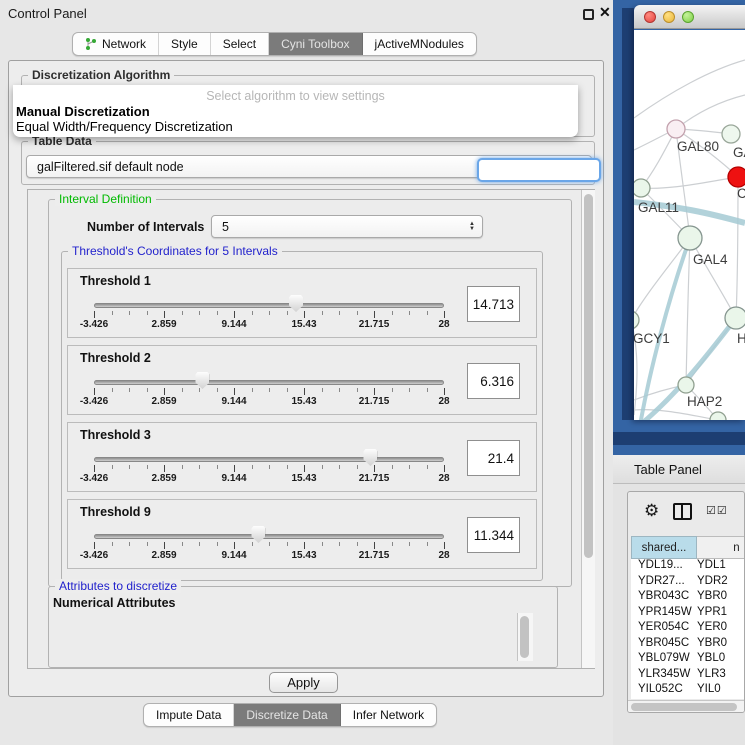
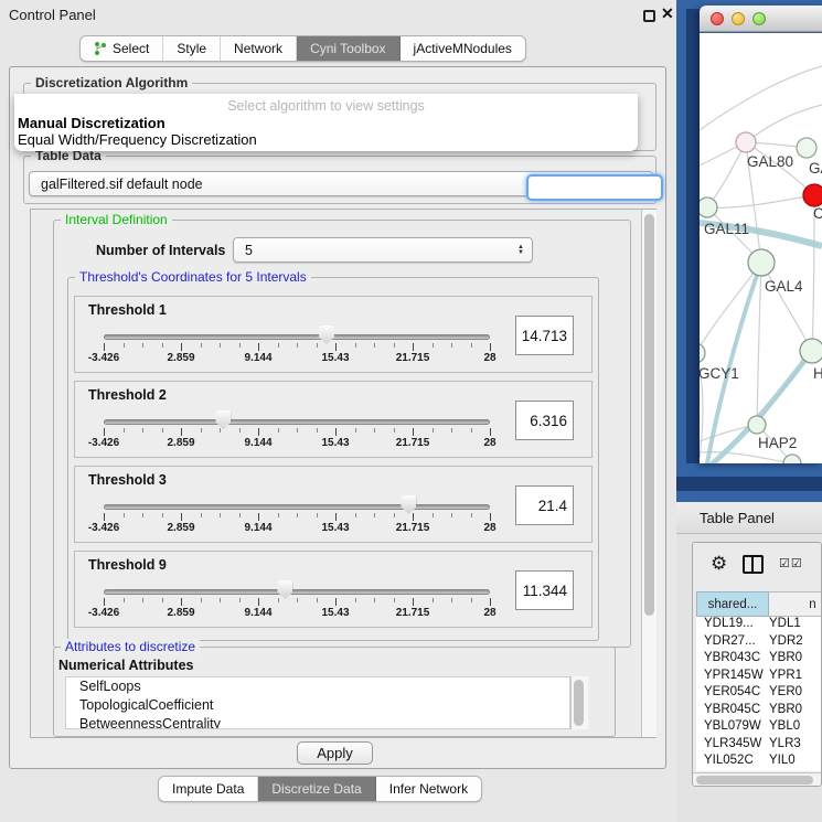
  Control Panel
  ✕
- Network
+ Select
  Style
- Select
+ Network
  Cyni Toolbox
  jActiveMNodules
  Discretization Algorithm
  Table Data
  galFiltered.sif default node
  Interval Definition
  Number of Intervals
  5
  Threshold's Coordinates for 5 Intervals
  Threshold 1
  -3.426
  2.859
  9.144
  15.43
  21.715
  28
  14.713
  Threshold 2
  -3.426
  2.859
  9.144
  15.43
  21.715
  28
  6.316
  Threshold 3
  -3.426
  2.859
  9.144
  15.43
  21.715
  28
  21.4
  Threshold 9
  -3.426
  2.859
  9.144
  15.43
  21.715
  28
  11.344
  Attributes to discretize
  Numerical Attributes
+ SelfLoops
+ TopologicalCoefficient
+ BetweennessCentrality
  Apply
  Select algorithm to view settings
  Manual Discretization
  Equal Width/Frequency Discretization
  Impute Data
  Discretize Data
  Infer Network
  GAL80
  C
  GAL11
  GAL4
  GCY1
  H
  HAP2
  Table Panel
  ⚙
  ☑☑
  shared...
  n
  YDL19...
  YDL1
  YDR27...
  YDR2
  YBR043C
  YBR0
  YPR145W
  YPR1
  YER054C
  YER0
  YBR045C
  YBR0
  YBL079W
  YBL0
  YLR345W
  YLR3
  YIL052C
  YIL0
